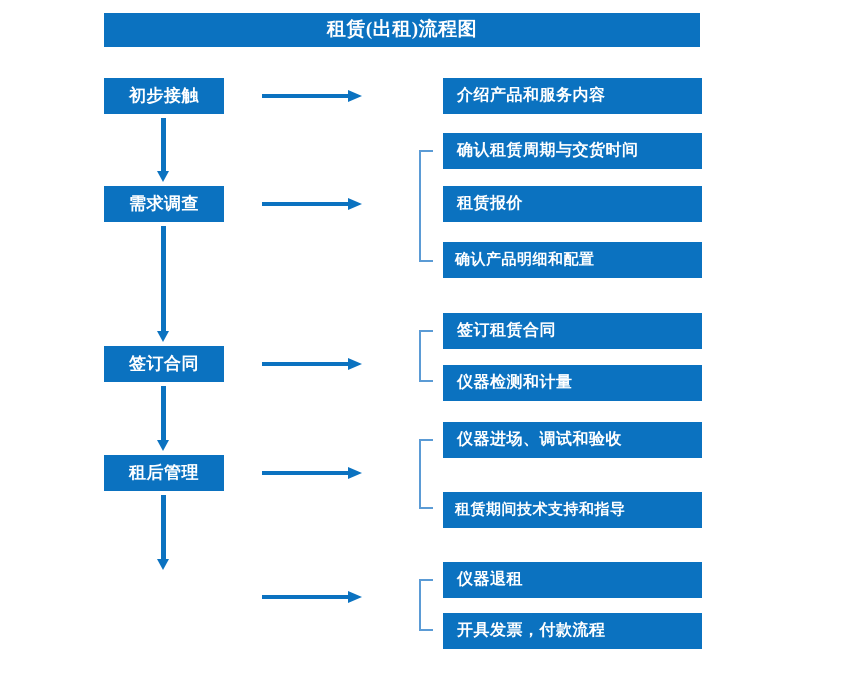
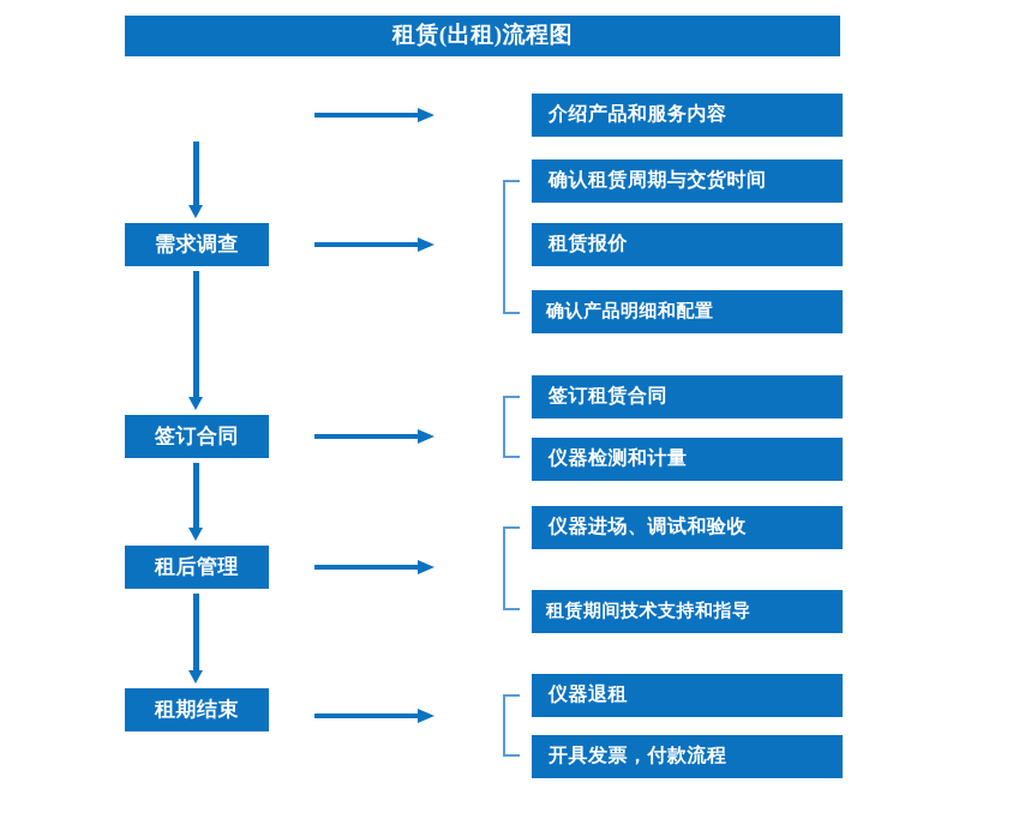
  租赁(出租)流程图
- 初步接触
  需求调查
  签订合同
  租后管理
+ 租期结束
  介绍产品和服务内容
  确认租赁周期与交货时间
  租赁报价
  确认产品明细和配置
  签订租赁合同
  仪器检测和计量
  仪器进场、调试和验收
  租赁期间技术支持和指导
  仪器退租
  开具发票，付款流程
